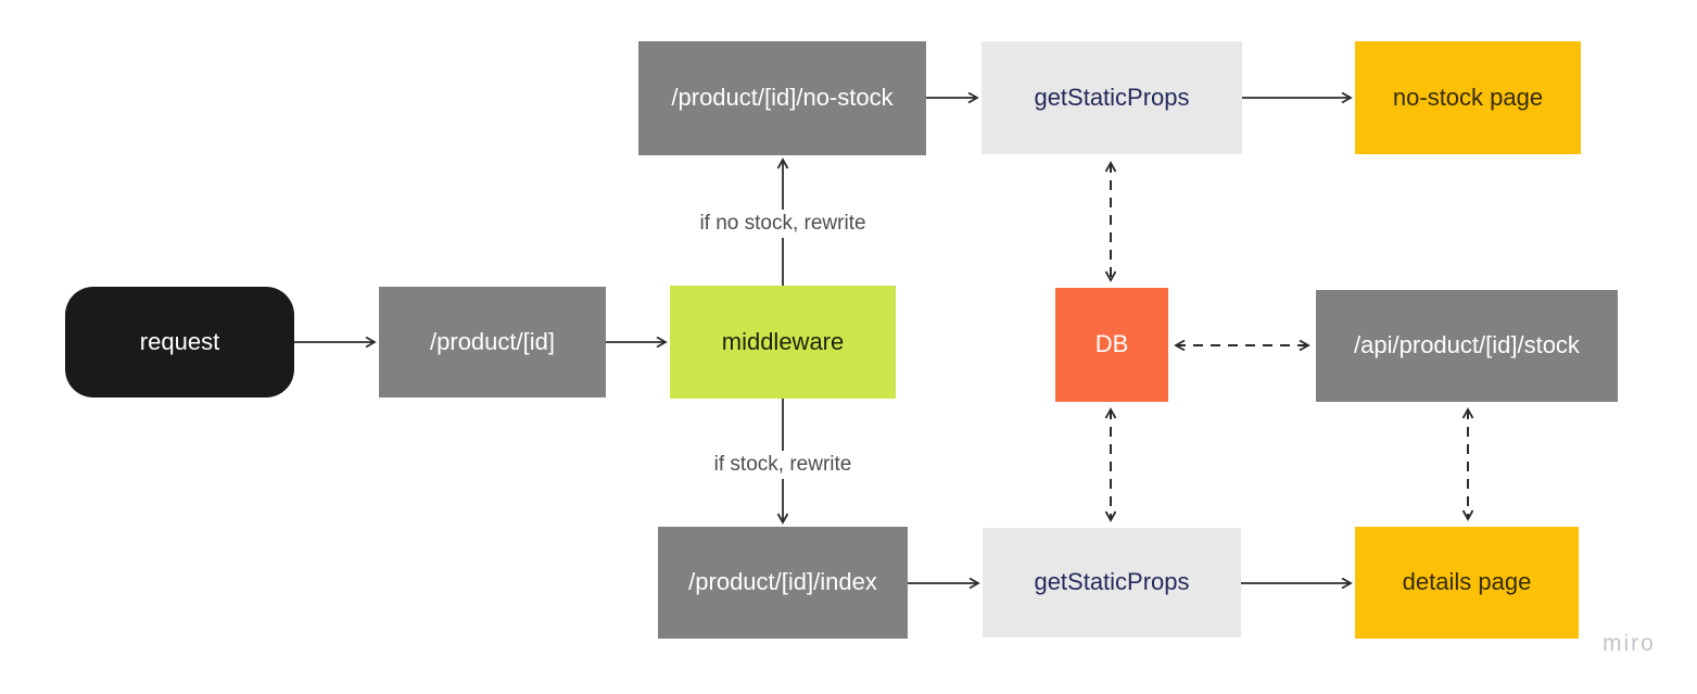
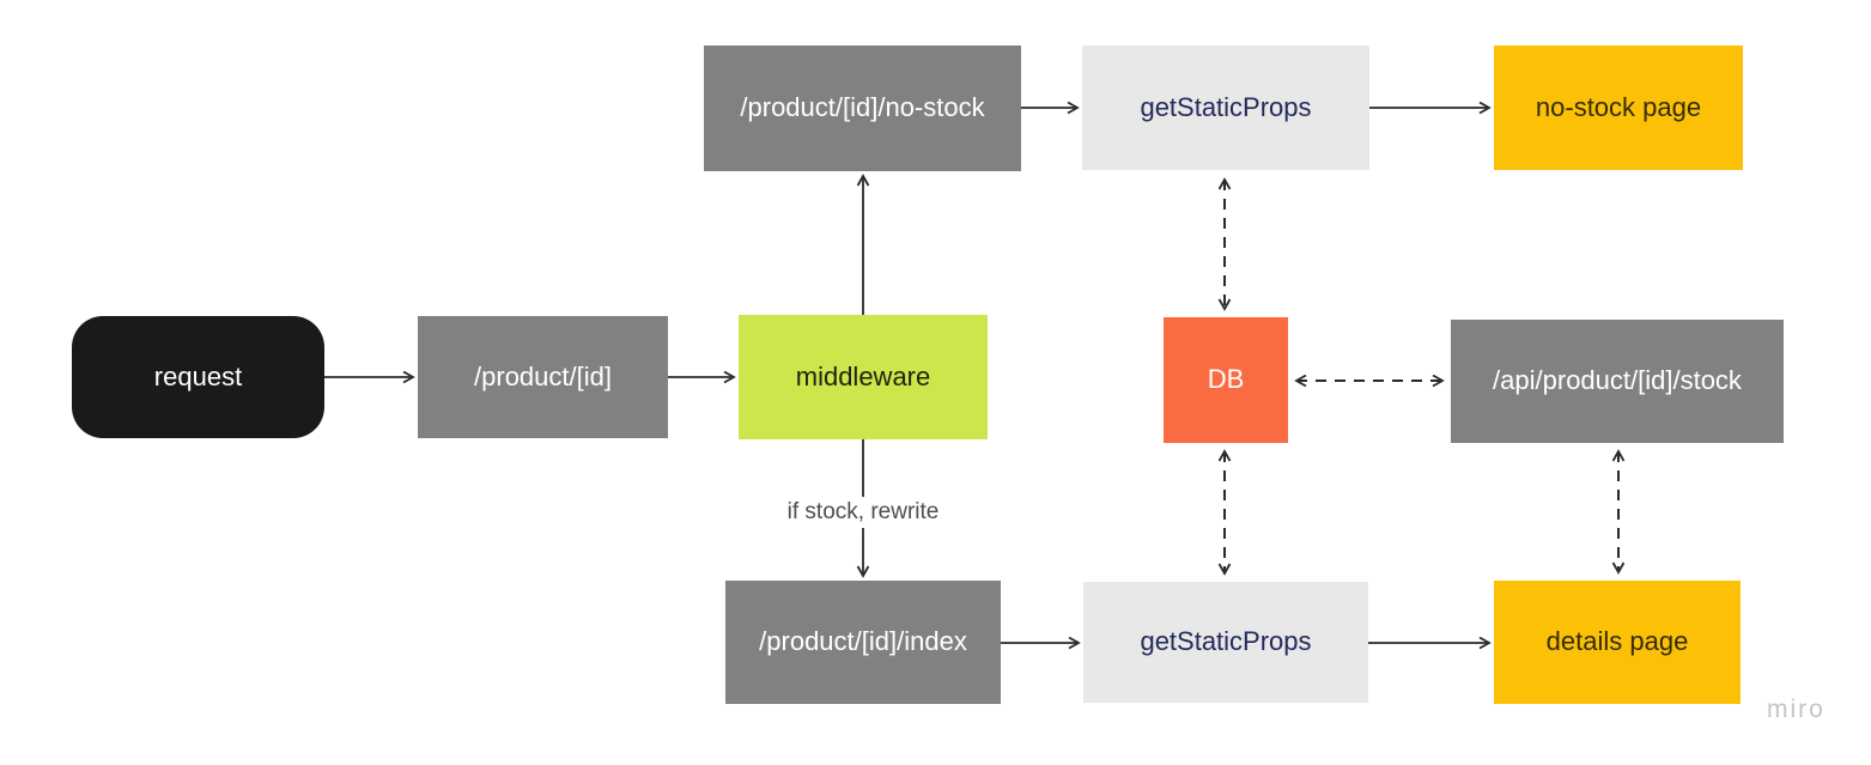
  request
  /product/[id]
  middleware
  /product/[id]/no-stock
  getStaticProps
  no-stock page
  DB
  /api/product/[id]/stock
  /product/[id]/index
  getStaticProps
  details page
- if no stock, rewrite
  if stock, rewrite
  miro
